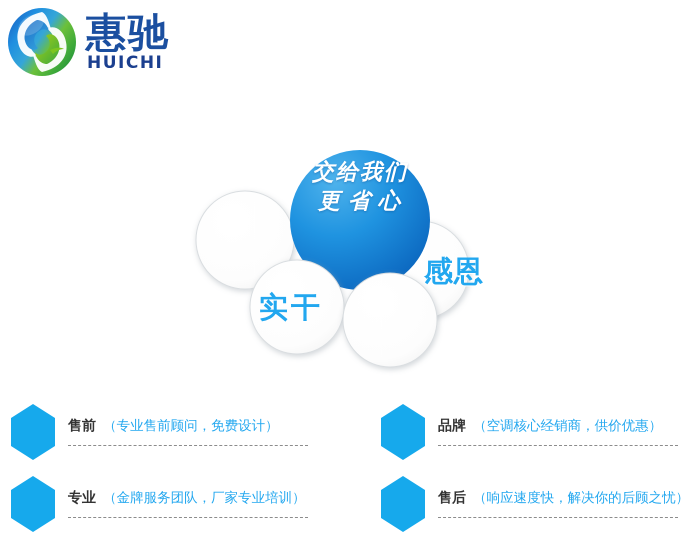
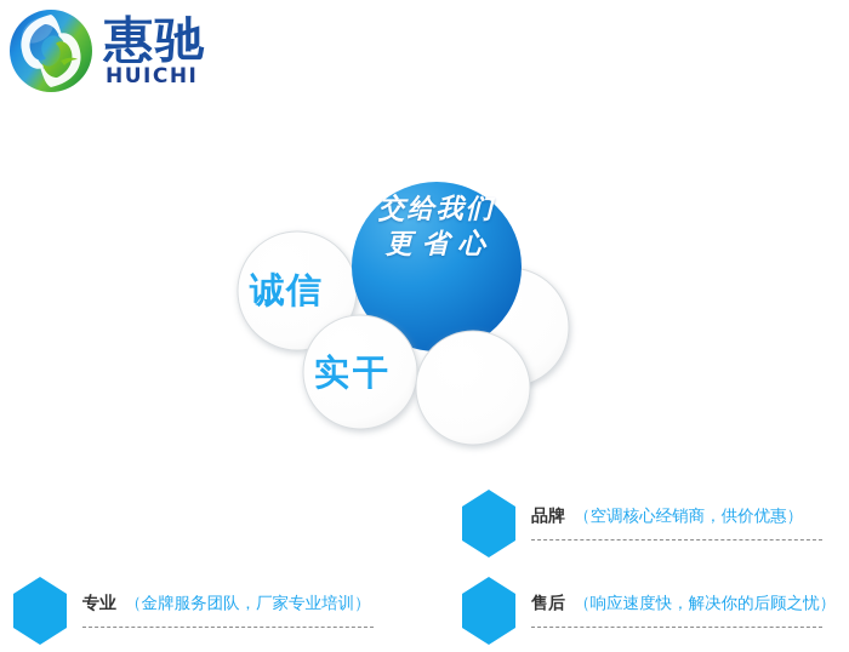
  惠驰
  HUICHI
  交给我们
  更省心
+ 诚信
  实干
- 感恩
- 售前 （专业售前顾问，免费设计）
  品牌 （空调核心经销商，供价优惠）
  专业 （金牌服务团队，厂家专业培训）
  售后 （响应速度快，解决你的后顾之忧）
